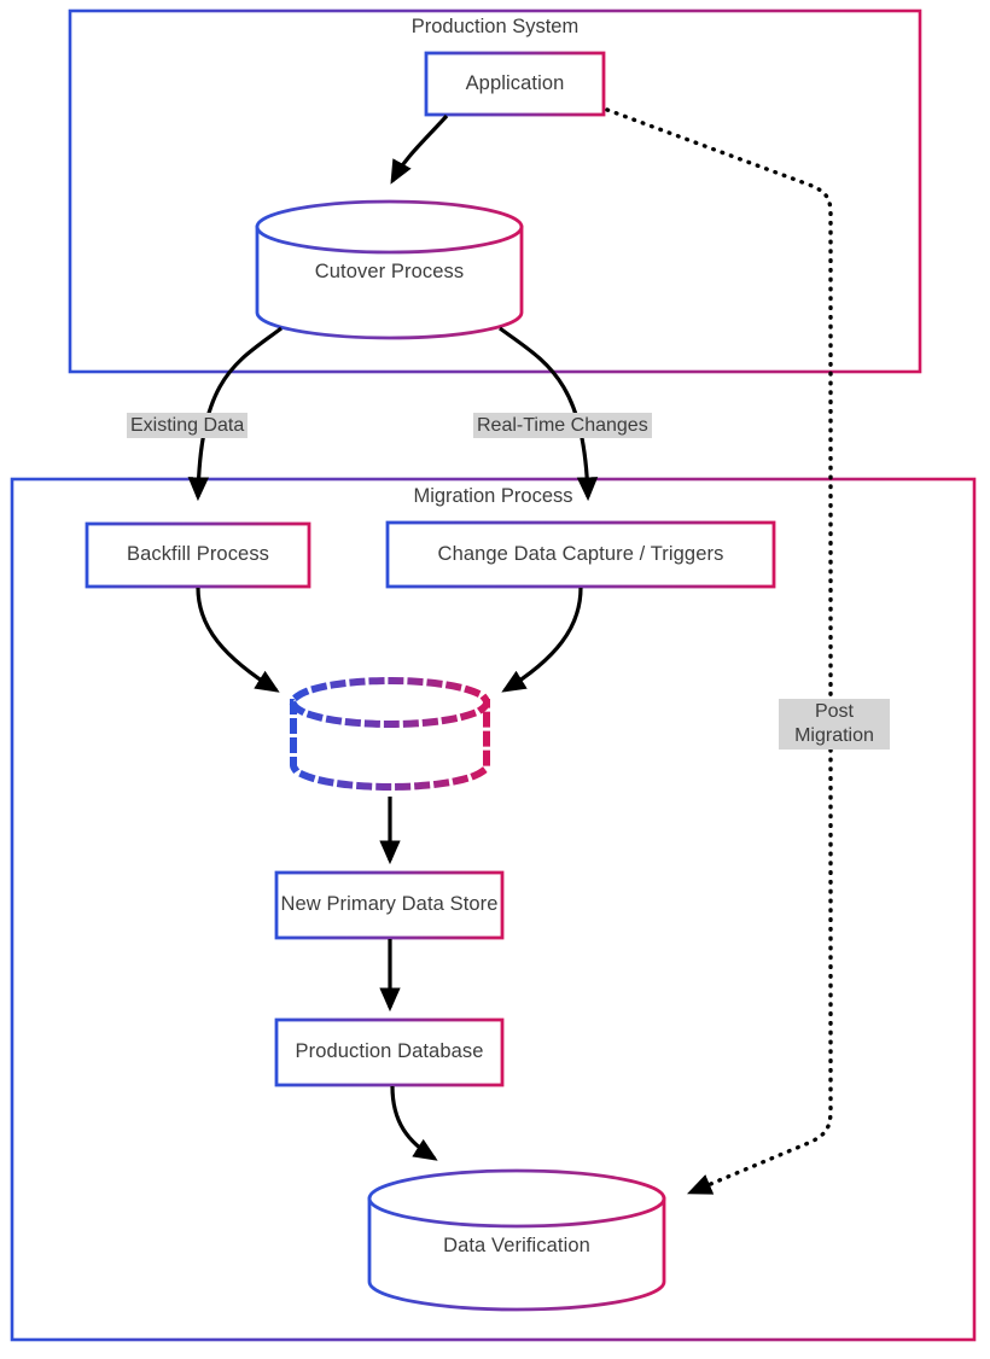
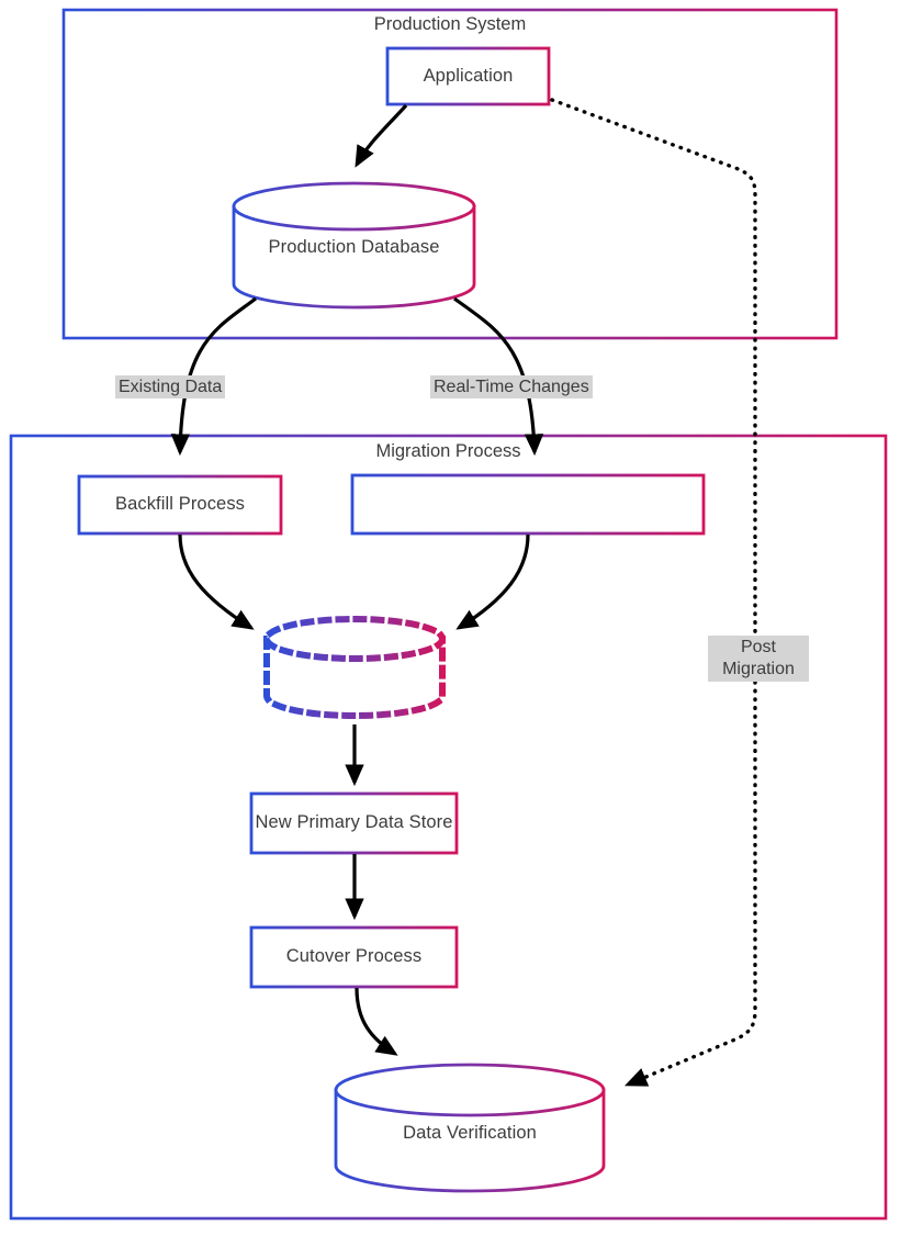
  Production System
  Migration Process
  Application
- Cutover Process
+ Production Database
  Backfill Process
- Change Data Capture / Triggers
  New Primary Data Store
- Production Database
+ Cutover Process
  Data Verification
  Existing Data
  Real-Time Changes
  Post
  Migration
